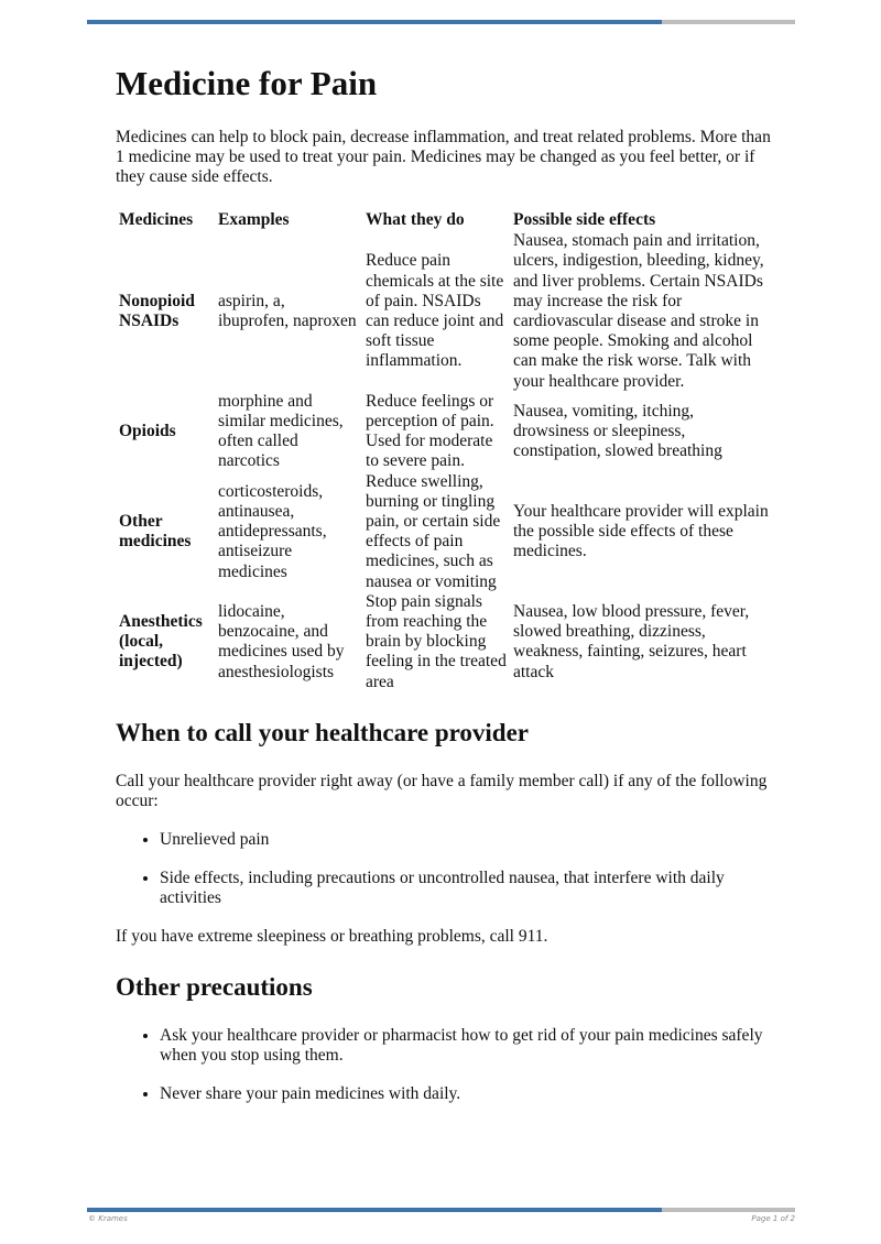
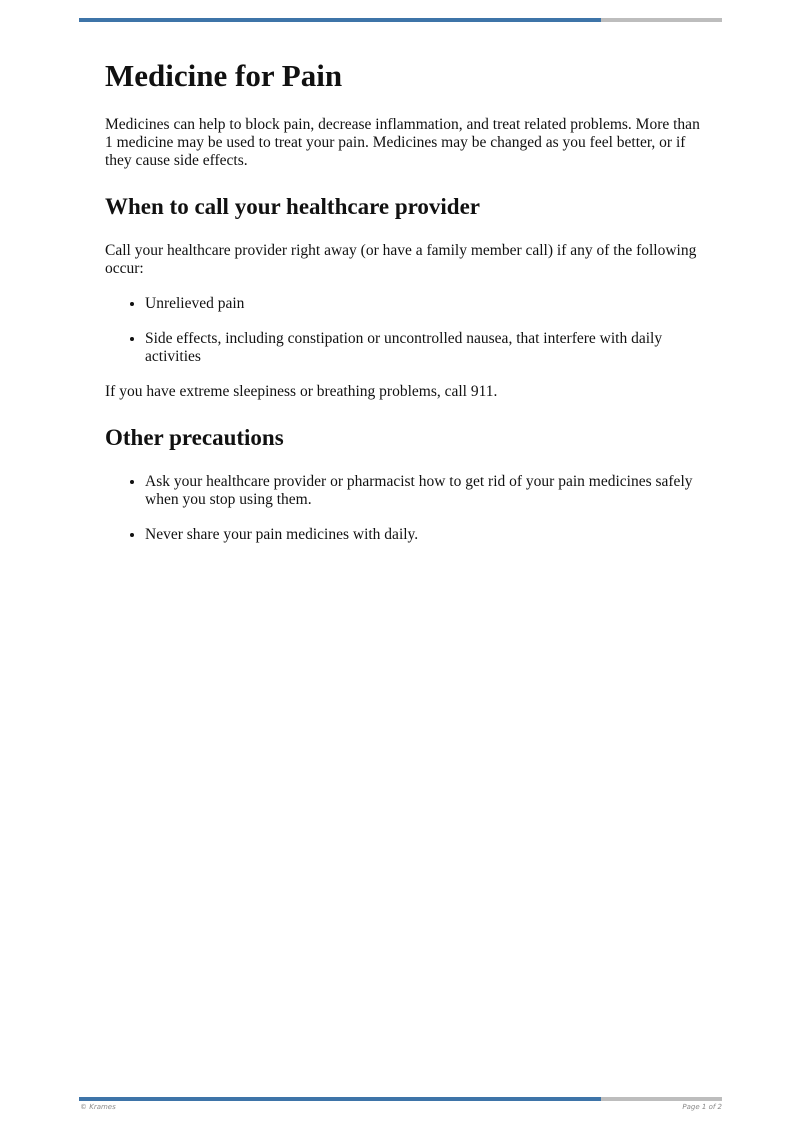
  Medicine for Pain
  Medicines can help to block pain, decrease inflammation, and treat related problems. More than 1 medicine may be used to treat your pain. Medicines may be changed as you feel better, or if they cause side effects.
- Medicines	Examples	What they do	Possible side effects
- Nonopioid NSAIDs	aspirin, a, ibuprofen, naproxen	Reduce pain chemicals at the site of pain. NSAIDs can reduce joint and soft tissue inflammation.	Nausea, stomach pain and irritation, ulcers, indigestion, bleeding, kidney, and liver problems. Certain NSAIDs may increase the risk for cardiovascular disease and stroke in some people. Smoking and alcohol can make the risk worse. Talk with your healthcare provider.
- Opioids	morphine and similar medicines, often called narcotics	Reduce feelings or perception of pain. Used for moderate to severe pain.	Nausea, vomiting, itching, drowsiness or sleepiness, constipation, slowed breathing
- Other medicines	corticosteroids, antinausea, antidepressants, antiseizure medicines	Reduce swelling, burning or tingling pain, or certain side effects of pain medicines, such as nausea or vomiting	Your healthcare provider will explain the possible side effects of these medicines.
- Anesthetics (local, injected)	lidocaine, benzocaine, and medicines used by anesthesiologists	Stop pain signals from reaching the brain by blocking feeling in the treated area	Nausea, low blood pressure, fever, slowed breathing, dizziness, weakness, fainting, seizures, heart attack
  When to call your healthcare provider
  Call your healthcare provider right away (or have a family member call) if any of the following occur:
  Unrelieved pain
- Side effects, including precautions or uncontrolled nausea, that interfere with daily activities
+ Side effects, including constipation or uncontrolled nausea, that interfere with daily activities
  If you have extreme sleepiness or breathing problems, call 911.
  Other precautions
  Ask your healthcare provider or pharmacist how to get rid of your pain medicines safely when you stop using them.
  Never share your pain medicines with daily.
  © Krames
  Page 1 of 2
